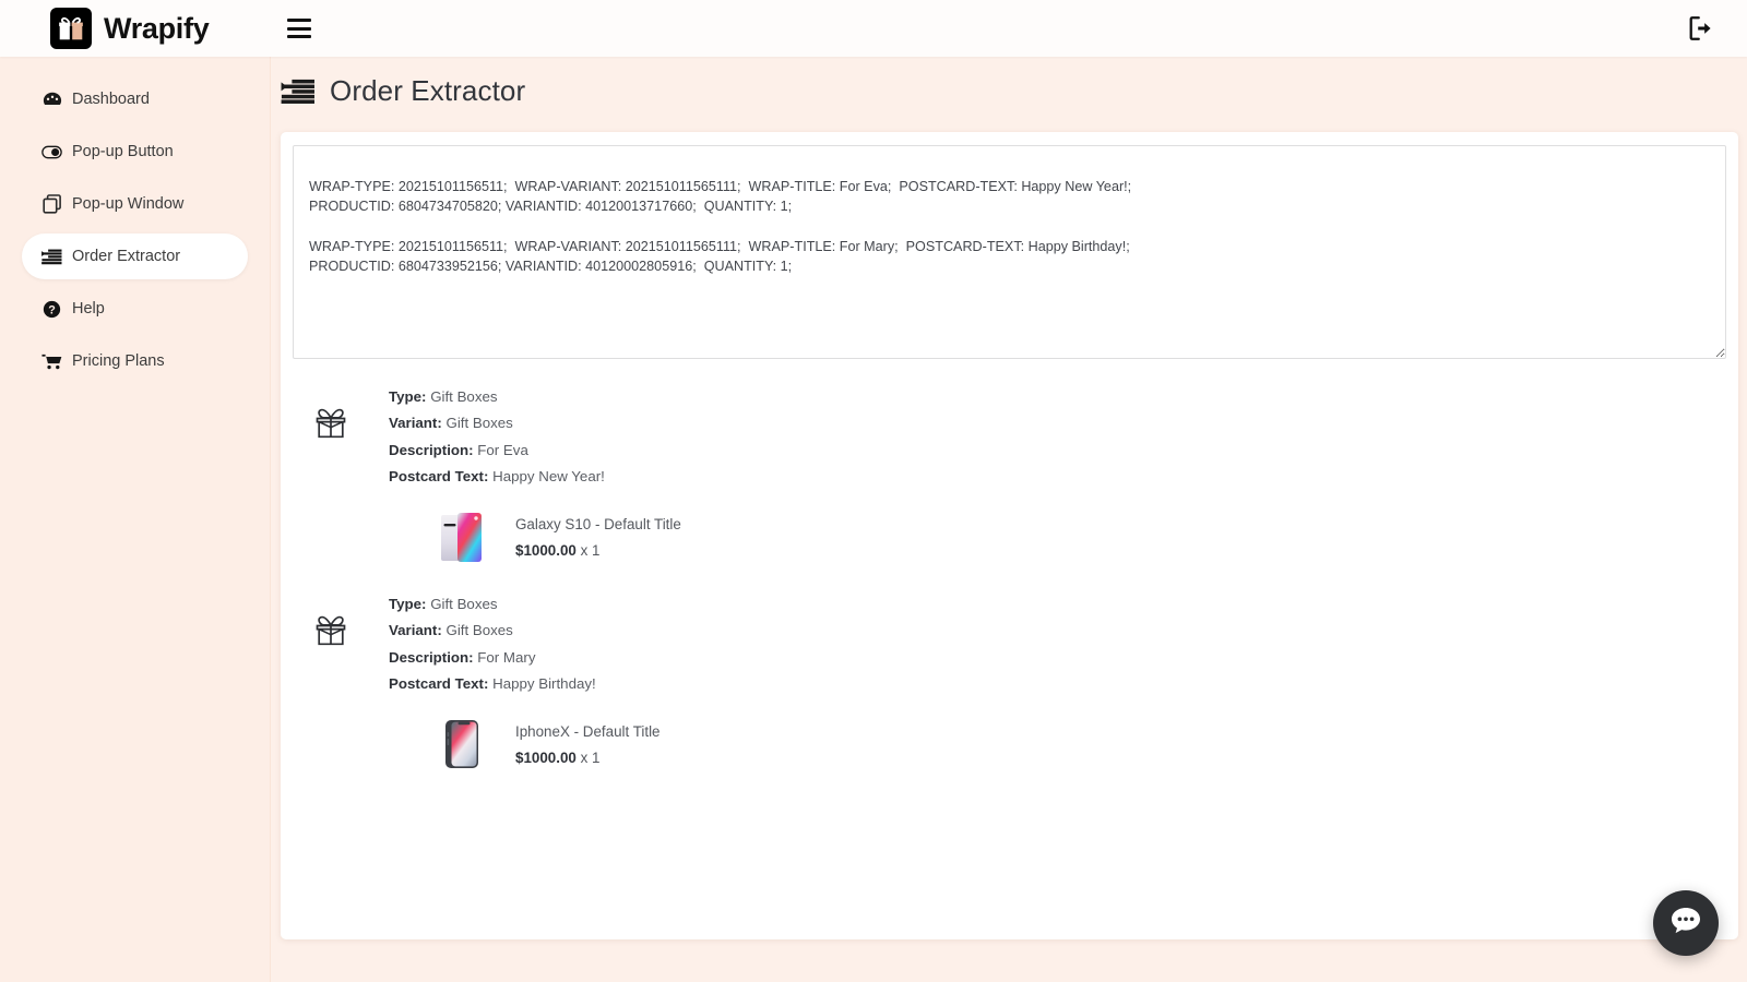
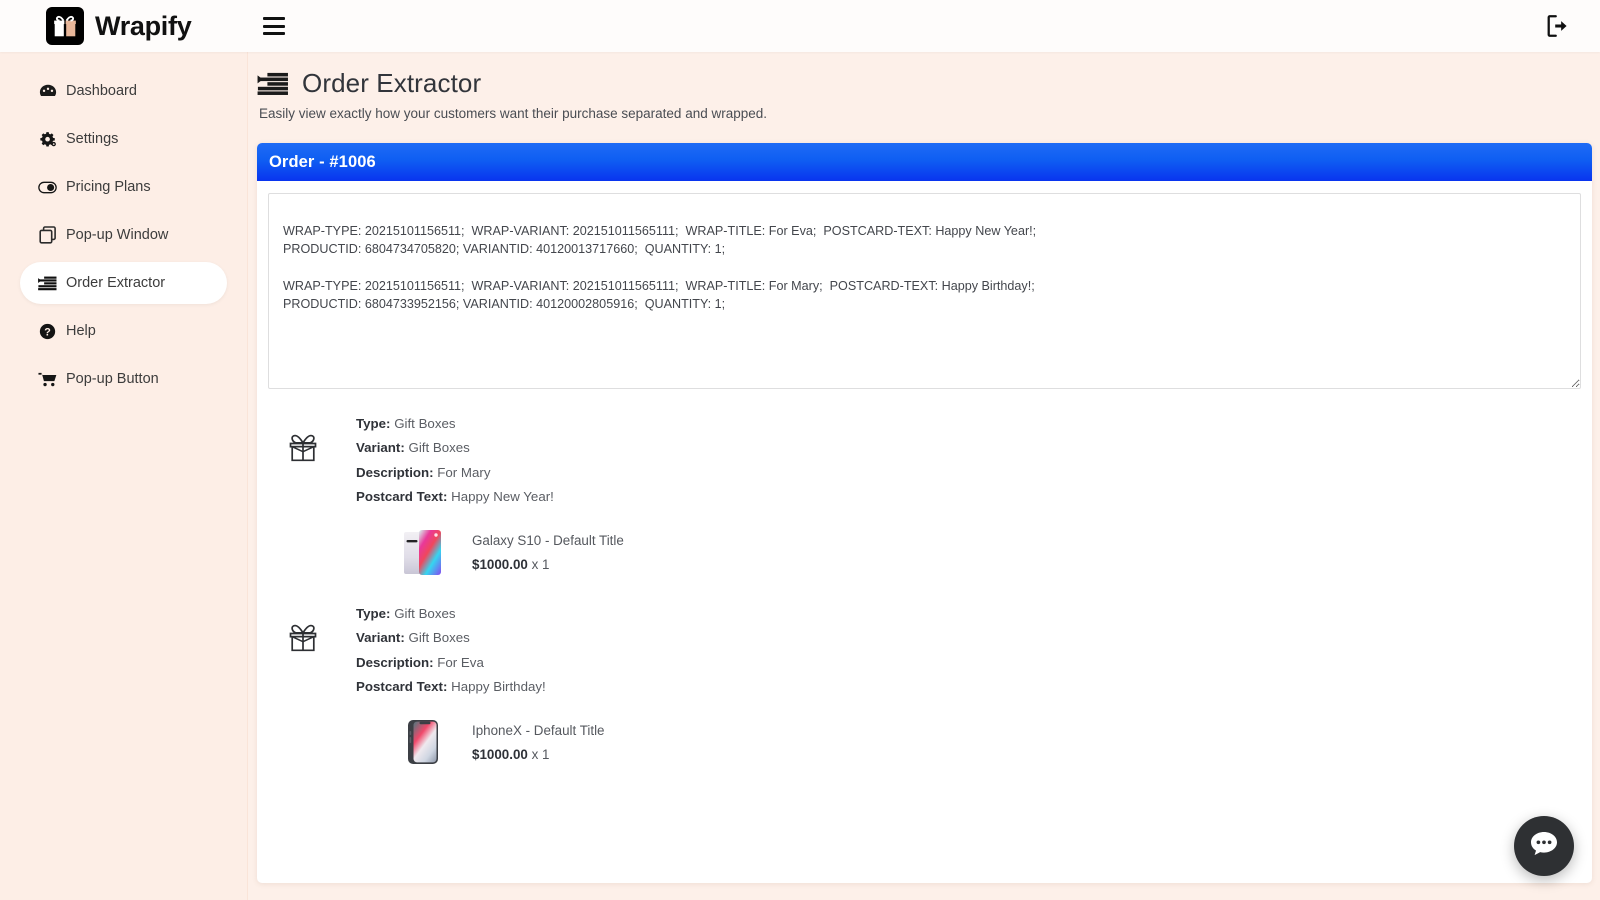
  Wrapify
  Dashboard
+ Settings
- Pop-up Button
+ Pricing Plans
  Pop-up Window
  Order Extractor
  ?
  Help
- Pricing Plans
+ Pop-up Button
  Order Extractor
+ Easily view exactly how your customers want their purchase separated and wrapped.
+ Order - #1006
  WRAP-TYPE: 20215101156511; WRAP-VARIANT: 202151011565111; WRAP-TITLE: For Eva; POSTCARD-TEXT: Happy New Year!;
  PRODUCTID: 6804734705820; VARIANTID: 40120013717660; QUANTITY: 1;
  WRAP-TYPE: 20215101156511; WRAP-VARIANT: 202151011565111; WRAP-TITLE: For Mary; POSTCARD-TEXT: Happy Birthday!;
  PRODUCTID: 6804733952156; VARIANTID: 40120002805916; QUANTITY: 1;
  Type: Gift Boxes
  Variant: Gift Boxes
- Description: For Eva
+ Description: For Mary
  Postcard Text: Happy New Year!
  Galaxy S10 - Default Title
  $1000.00 x 1
  Type: Gift Boxes
  Variant: Gift Boxes
- Description: For Mary
+ Description: For Eva
  Postcard Text: Happy Birthday!
  IphoneX - Default Title
  $1000.00 x 1
